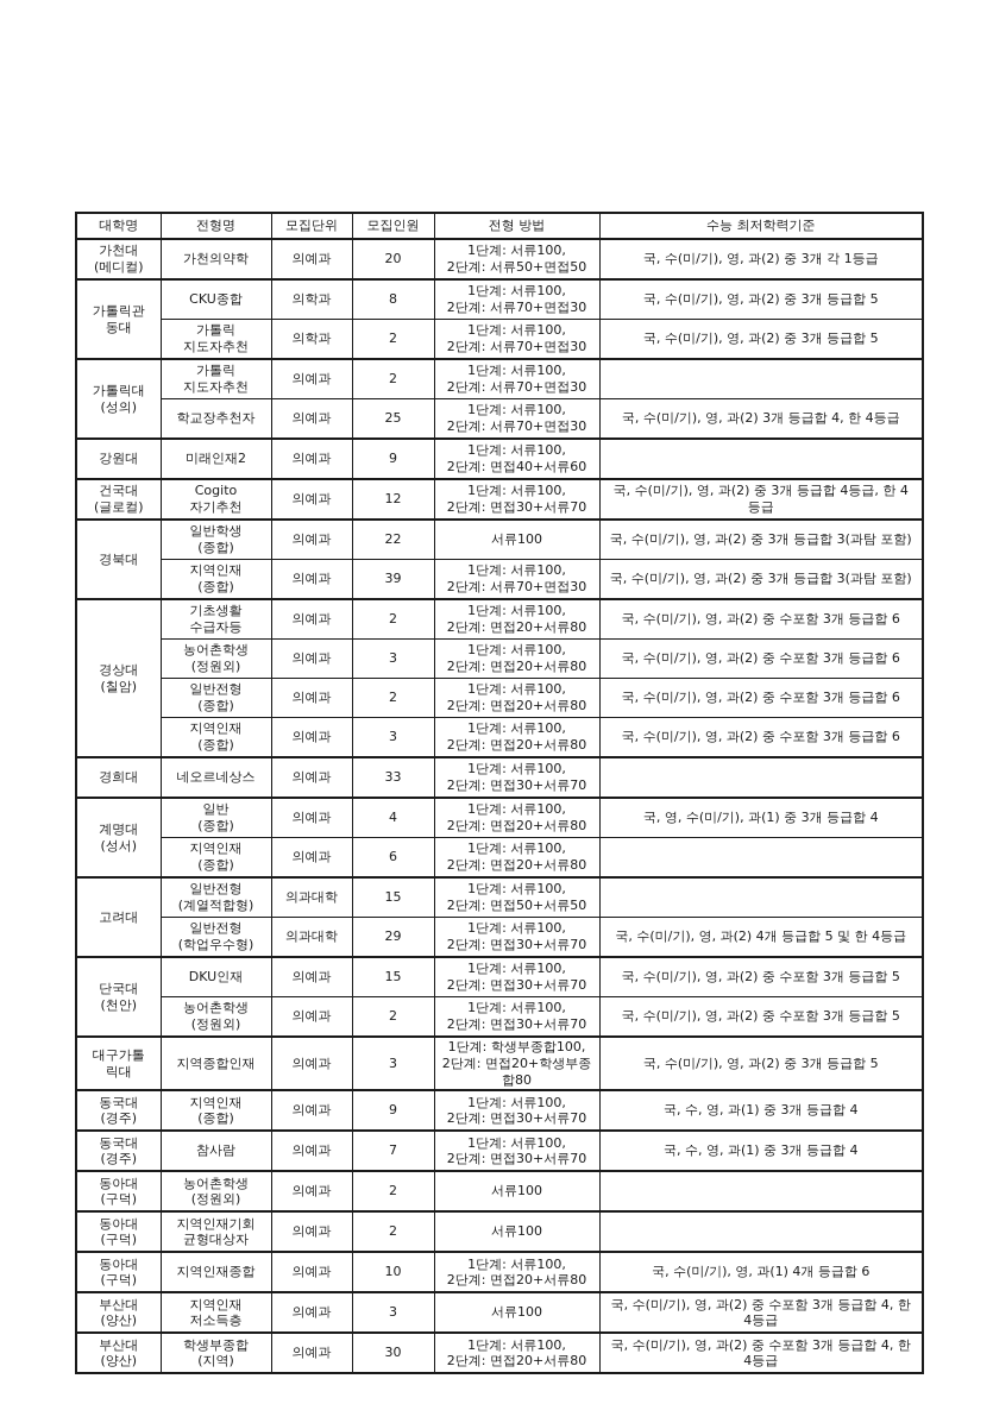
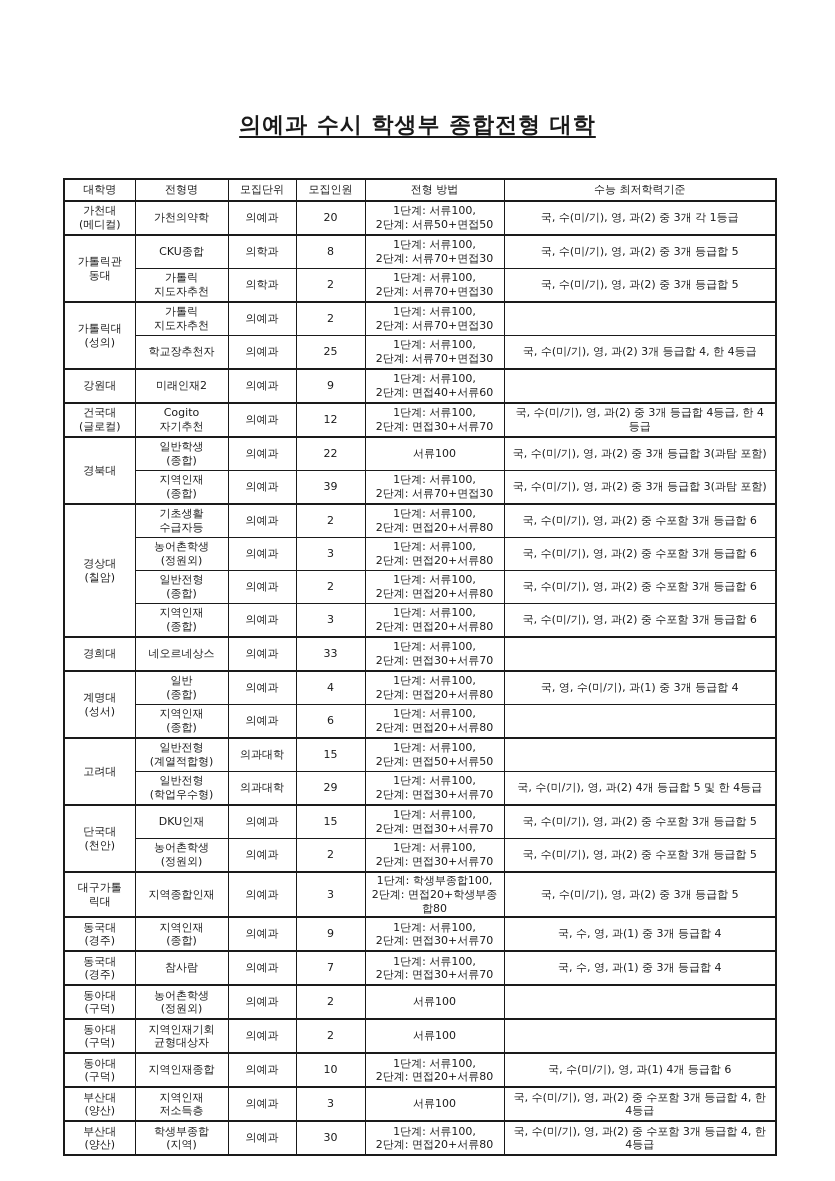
+ 의예과 수시 학생부 종합전형 대학
  대학명	전형명	모집단위	모집인원	전형 방법	수능 최저학력기준
  가천대 (메디컬)	가천의약학	의예과	20	1단계: 서류100, 2단계: 서류50+면접50	국, 수(미/기), 영, 과(2) 중 3개 각 1등급
  가톨릭관 동대	CKU종합	의학과	8	1단계: 서류100, 2단계: 서류70+면접30	국, 수(미/기), 영, 과(2) 중 3개 등급합 5
  가톨릭 지도자추천	의학과	2	1단계: 서류100, 2단계: 서류70+면접30	국, 수(미/기), 영, 과(2) 중 3개 등급합 5
  가톨릭대 (성의)	가톨릭 지도자추천	의예과	2	1단계: 서류100, 2단계: 서류70+면접30
  학교장추천자	의예과	25	1단계: 서류100, 2단계: 서류70+면접30	국, 수(미/기), 영, 과(2) 3개 등급합 4, 한 4등급
  강원대	미래인재2	의예과	9	1단계: 서류100, 2단계: 면접40+서류60
  건국대 (글로컬)	Cogito 자기추천	의예과	12	1단계: 서류100, 2단계: 면접30+서류70	국, 수(미/기), 영, 과(2) 중 3개 등급합 4등급, 한 4등급
  경북대	일반학생 (종합)	의예과	22	서류100	국, 수(미/기), 영, 과(2) 중 3개 등급합 3(과탐 포함)
  지역인재 (종합)	의예과	39	1단계: 서류100, 2단계: 서류70+면접30	국, 수(미/기), 영, 과(2) 중 3개 등급합 3(과탐 포함)
  경상대 (칠암)	기초생활 수급자등	의예과	2	1단계: 서류100, 2단계: 면접20+서류80	국, 수(미/기), 영, 과(2) 중 수포함 3개 등급합 6
  농어촌학생 (정원외)	의예과	3	1단계: 서류100, 2단계: 면접20+서류80	국, 수(미/기), 영, 과(2) 중 수포함 3개 등급합 6
  일반전형 (종합)	의예과	2	1단계: 서류100, 2단계: 면접20+서류80	국, 수(미/기), 영, 과(2) 중 수포함 3개 등급합 6
  지역인재 (종합)	의예과	3	1단계: 서류100, 2단계: 면접20+서류80	국, 수(미/기), 영, 과(2) 중 수포함 3개 등급합 6
  경희대	네오르네상스	의예과	33	1단계: 서류100, 2단계: 면접30+서류70
  계명대 (성서)	일반 (종합)	의예과	4	1단계: 서류100, 2단계: 면접20+서류80	국, 영, 수(미/기), 과(1) 중 3개 등급합 4
  지역인재 (종합)	의예과	6	1단계: 서류100, 2단계: 면접20+서류80
  고려대	일반전형 (계열적합형)	의과대학	15	1단계: 서류100, 2단계: 면접50+서류50
  일반전형 (학업우수형)	의과대학	29	1단계: 서류100, 2단계: 면접30+서류70	국, 수(미/기), 영, 과(2) 4개 등급합 5 및 한 4등급
  단국대 (천안)	DKU인재	의예과	15	1단계: 서류100, 2단계: 면접30+서류70	국, 수(미/기), 영, 과(2) 중 수포함 3개 등급합 5
  농어촌학생 (정원외)	의예과	2	1단계: 서류100, 2단계: 면접30+서류70	국, 수(미/기), 영, 과(2) 중 수포함 3개 등급합 5
  대구가톨 릭대	지역종합인재	의예과	3	1단계: 학생부종합100, 2단계: 면접20+학생부종합80	국, 수(미/기), 영, 과(2) 중 3개 등급합 5
  동국대 (경주)	지역인재 (종합)	의예과	9	1단계: 서류100, 2단계: 면접30+서류70	국, 수, 영, 과(1) 중 3개 등급합 4
  동국대 (경주)	참사람	의예과	7	1단계: 서류100, 2단계: 면접30+서류70	국, 수, 영, 과(1) 중 3개 등급합 4
  동아대 (구덕)	농어촌학생 (정원외)	의예과	2	서류100
  동아대 (구덕)	지역인재기회 균형대상자	의예과	2	서류100
  동아대 (구덕)	지역인재종합	의예과	10	1단계: 서류100, 2단계: 면접20+서류80	국, 수(미/기), 영, 과(1) 4개 등급합 6
  부산대 (양산)	지역인재 저소득층	의예과	3	서류100	국, 수(미/기), 영, 과(2) 중 수포함 3개 등급합 4, 한 4등급
  부산대 (양산)	학생부종합 (지역)	의예과	30	1단계: 서류100, 2단계: 면접20+서류80	국, 수(미/기), 영, 과(2) 중 수포함 3개 등급합 4, 한 4등급
